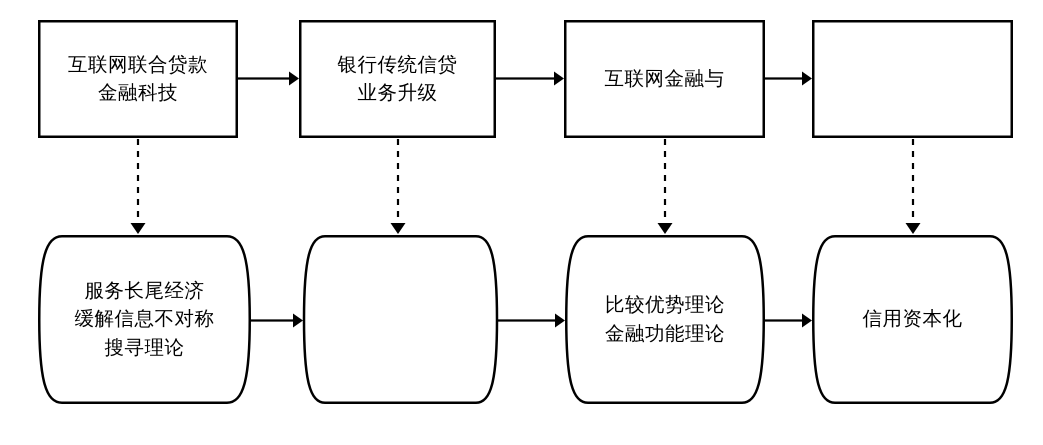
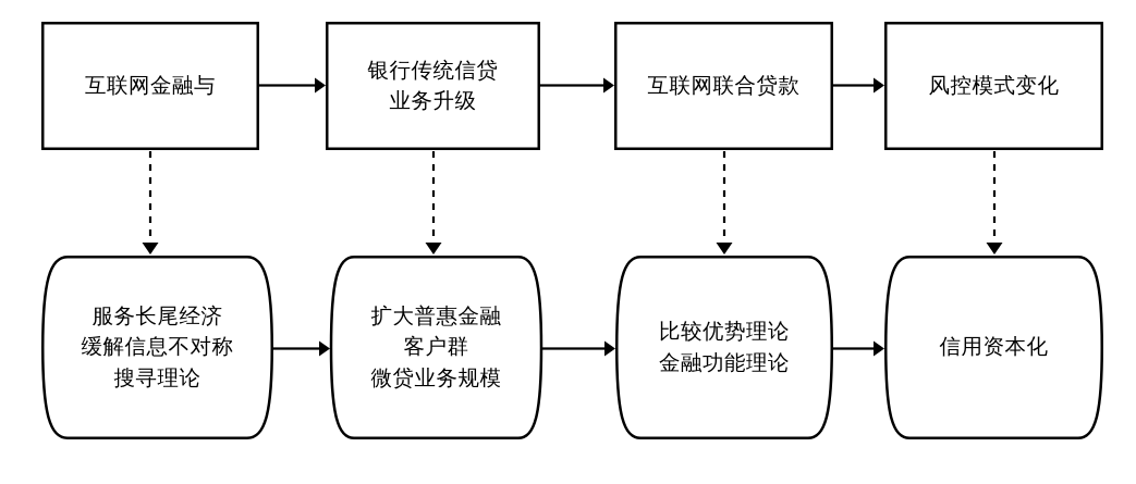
- 互联网联合贷款
+ 互联网金融与
- 金融科技
  银行传统信贷
  业务升级
- 互联网金融与
+ 互联网联合贷款
+ 风控模式变化
  服务长尾经济
  缓解信息不对称
  搜寻理论
+ 扩大普惠金融
+ 客户群
+ 微贷业务规模
  比较优势理论
  金融功能理论
  信用资本化
